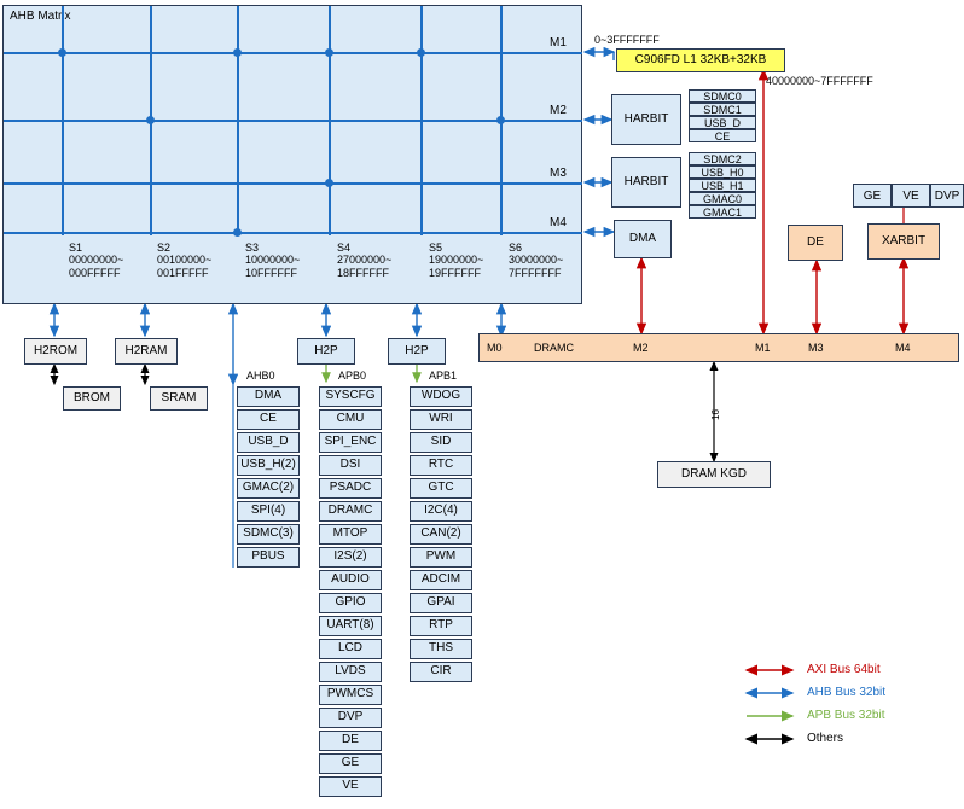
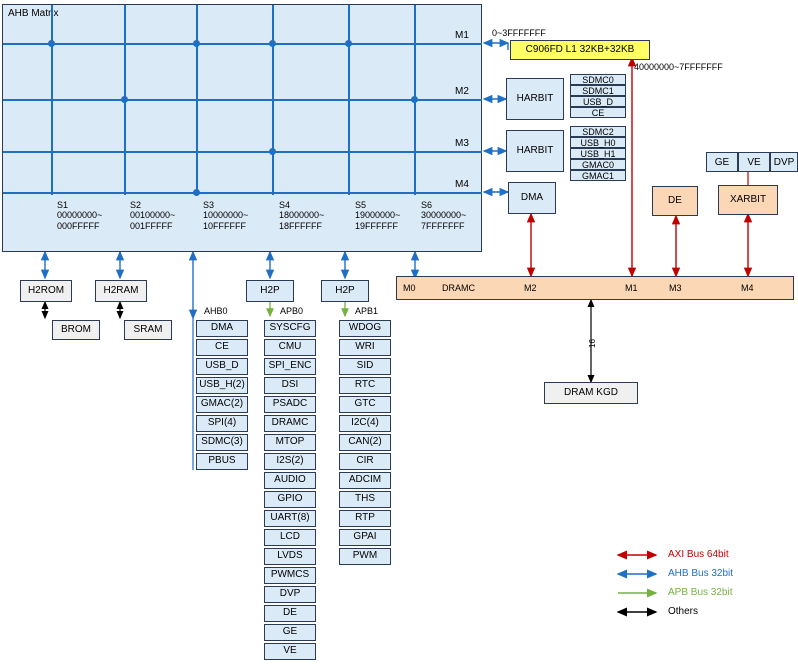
  AHB Matrx
  M1
  M2
  M3
  M4
  S1
  00000000~
  000FFFFF
  S2
  00100000~
  001FFFFF
  S3
  10000000~
  10FFFFFF
  S4
- 27000000~
+ 18000000~
  18FFFFFF
  S5
  19000000~
  19FFFFFF
  S6
  30000000~
  7FFFFFFF
  0~3FFFFFFF
  C906FD L1 32KB+32KB
  40000000~7FFFFFFF
  HARBIT
  SDMC0
  SDMC1
  USB_D
  CE
  HARBIT
  SDMC2
  USB_H0
  USB_H1
  GMAC0
  GMAC1
  DMA
  DE
  XARBIT
  GE
  VE
  DVP
  M0
  DRAMC
  M2
  M1
  M3
  M4
  DRAM KGD
  H2ROM
  H2RAM
  BROM
  SRAM
  H2P
  H2P
  AHB0
  APB0
  APB1
  DMA
  CE
  USB_D
  USB_H(2)
  GMAC(2)
  SPI(4)
  SDMC(3)
  PBUS
  SYSCFG
  CMU
  SPI_ENC
  DSI
  PSADC
  DRAMC
  MTOP
  I2S(2)
  AUDIO
  GPIO
  UART(8)
  LCD
  LVDS
  PWMCS
  DVP
  DE
  GE
  VE
  WDOG
  WRI
  SID
  RTC
  GTC
  I2C(4)
  CAN(2)
- PWM
+ CIR
  ADCIM
- GPAI
+ THS
  RTP
- THS
+ GPAI
- CIR
+ PWM
  AXI Bus 64bit
  AHB Bus 32bit
  APB Bus 32bit
  Others
